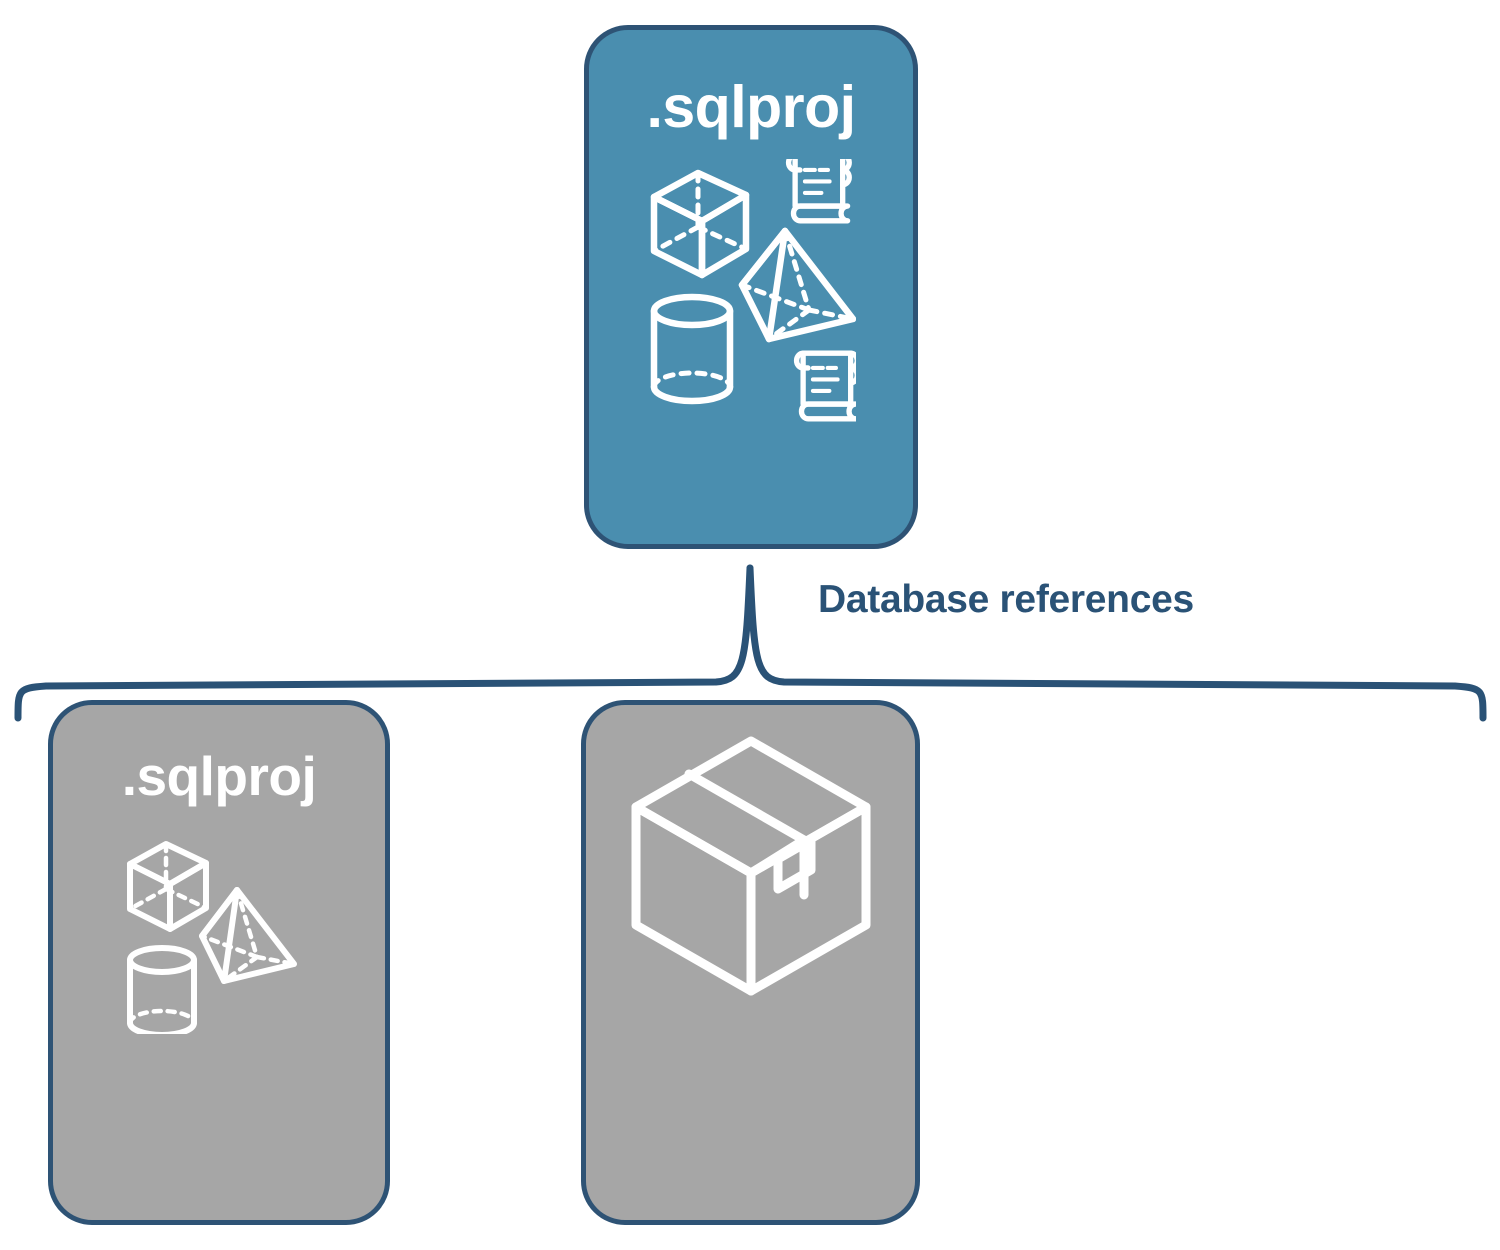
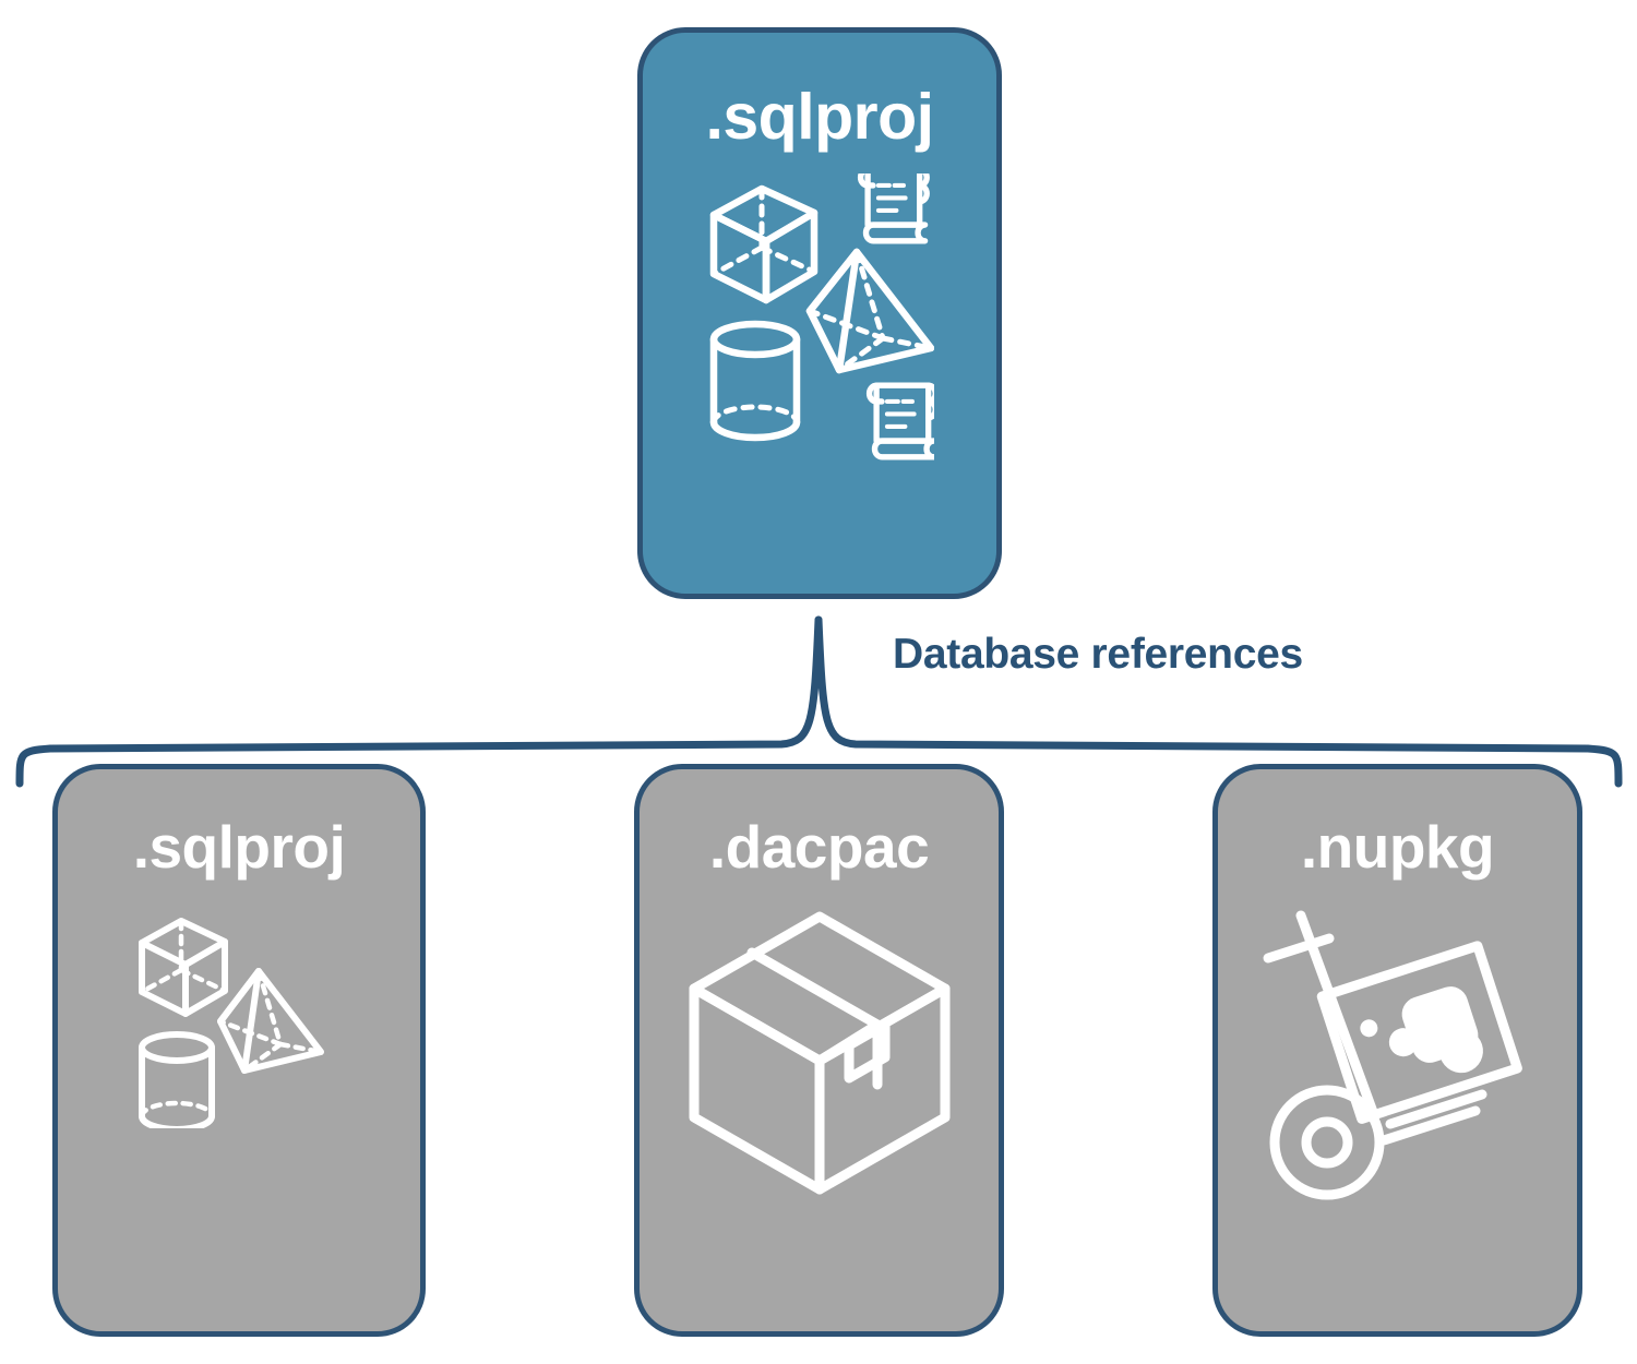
  .sqlproj
  Database references
  .sqlproj
+ .dacpac
+ .nupkg
